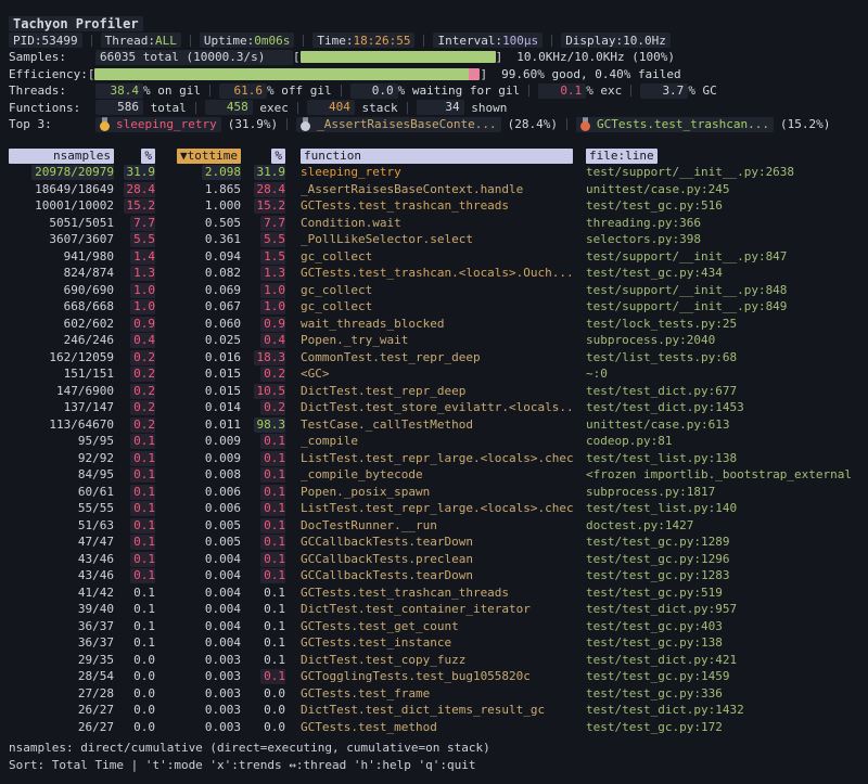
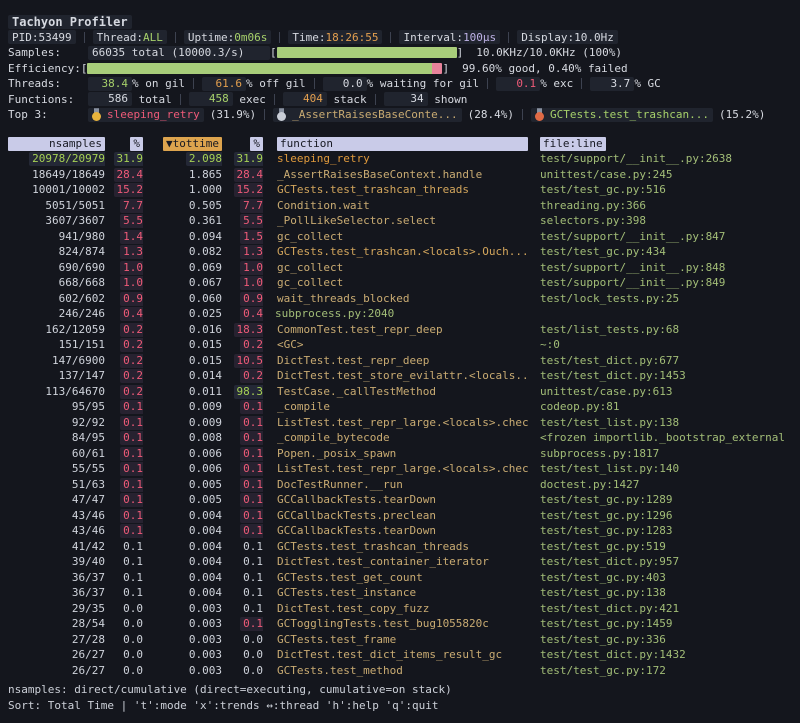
  Tachyon Profiler
  PID:
  53499
  Thread:
  ALL
  Uptime:
  0m06s
  Time:
  18:26:55
  Interval:
  100µs
  Display:
  10.0Hz
  Samples:
  66035 total (10000.3/s)
  [
  ]
  10.0KHz/10.0KHz (100%)
  Efficiency:
  [
  ]
  99.60% good, 0.40% failed
  Threads:
  38.4
  % on gil
  61.6
  % off gil
  0.0
  % waiting for gil
  0.1
  % exc
  3.7
  % GC
  Functions:
  586
  total
  458
  exec
  404
  stack
  34
  shown
  Top 3:
  sleeping_retry
  (31.9%)
  _AssertRaisesBaseConte...
  (28.4%)
  GCTests.test_trashcan...
  (15.2%)
  nsamples
  %
  ▼tottime
  %
  function
  file:line
  20978/20979
  31.9
  2.098
  31.9
  sleeping_retry
  test/support/__init__.py:2638
  18649/18649
  28.4
  1.865
  28.4
  _AssertRaisesBaseContext.handle
  unittest/case.py:245
  10001/10002
  15.2
  1.000
  15.2
  GCTests.test_trashcan_threads
  test/test_gc.py:516
  5051/5051
  7.7
  0.505
  7.7
  Condition.wait
  threading.py:366
  3607/3607
  5.5
  0.361
  5.5
  _PollLikeSelector.select
  selectors.py:398
  941/980
  1.4
  0.094
  1.5
  gc_collect
  test/support/__init__.py:847
  824/874
  1.3
  0.082
  1.3
  GCTests.test_trashcan.<locals>.Ouch...
  test/test_gc.py:434
  690/690
  1.0
  0.069
  1.0
  gc_collect
  test/support/__init__.py:848
  668/668
  1.0
  0.067
  1.0
  gc_collect
  test/support/__init__.py:849
  602/602
  0.9
  0.060
  0.9
  wait_threads_blocked
  test/lock_tests.py:25
  246/246
  0.4
  0.025
  0.4
- Popen._try_wait
  subprocess.py:2040
  162/12059
  0.2
  0.016
  18.3
  CommonTest.test_repr_deep
  test/list_tests.py:68
  151/151
  0.2
  0.015
  0.2
  <GC>
  ~:0
  147/6900
  0.2
  0.015
  10.5
  DictTest.test_repr_deep
  test/test_dict.py:677
  137/147
  0.2
  0.014
  0.2
  DictTest.test_store_evilattr.<locals..
  test/test_dict.py:1453
  113/64670
  0.2
  0.011
  98.3
  TestCase._callTestMethod
  unittest/case.py:613
  95/95
  0.1
  0.009
  0.1
  _compile
  codeop.py:81
  92/92
  0.1
  0.009
  0.1
  ListTest.test_repr_large.<locals>.chec
  test/test_list.py:138
  84/95
  0.1
  0.008
  0.1
  _compile_bytecode
  <frozen importlib._bootstrap_external
  60/61
  0.1
  0.006
  0.1
  Popen._posix_spawn
  subprocess.py:1817
  55/55
  0.1
  0.006
  0.1
  ListTest.test_repr_large.<locals>.chec
  test/test_list.py:140
  51/63
  0.1
  0.005
  0.1
  DocTestRunner.__run
  doctest.py:1427
  47/47
  0.1
  0.005
  0.1
  GCCallbackTests.tearDown
  test/test_gc.py:1289
  43/46
  0.1
  0.004
  0.1
  GCCallbackTests.preclean
  test/test_gc.py:1296
  43/46
  0.1
  0.004
  0.1
  GCCallbackTests.tearDown
  test/test_gc.py:1283
  41/42
  0.1
  0.004
  0.1
  GCTests.test_trashcan_threads
  test/test_gc.py:519
  39/40
  0.1
  0.004
  0.1
  DictTest.test_container_iterator
  test/test_dict.py:957
  36/37
  0.1
  0.004
  0.1
  GCTests.test_get_count
  test/test_gc.py:403
  36/37
  0.1
  0.004
  0.1
  GCTests.test_instance
  test/test_gc.py:138
  29/35
  0.0
  0.003
  0.1
  DictTest.test_copy_fuzz
  test/test_dict.py:421
  28/54
  0.0
  0.003
  0.1
  GCTogglingTests.test_bug1055820c
  test/test_gc.py:1459
  27/28
  0.0
  0.003
  0.0
  GCTests.test_frame
  test/test_gc.py:336
  26/27
  0.0
  0.003
  0.0
  DictTest.test_dict_items_result_gc
  test/test_dict.py:1432
  26/27
  0.0
  0.003
  0.0
  GCTests.test_method
  test/test_gc.py:172
  nsamples: direct/cumulative (direct=executing, cumulative=on stack)
  Sort: Total Time | 't':mode 'x':trends ↔:thread 'h':help 'q':quit
